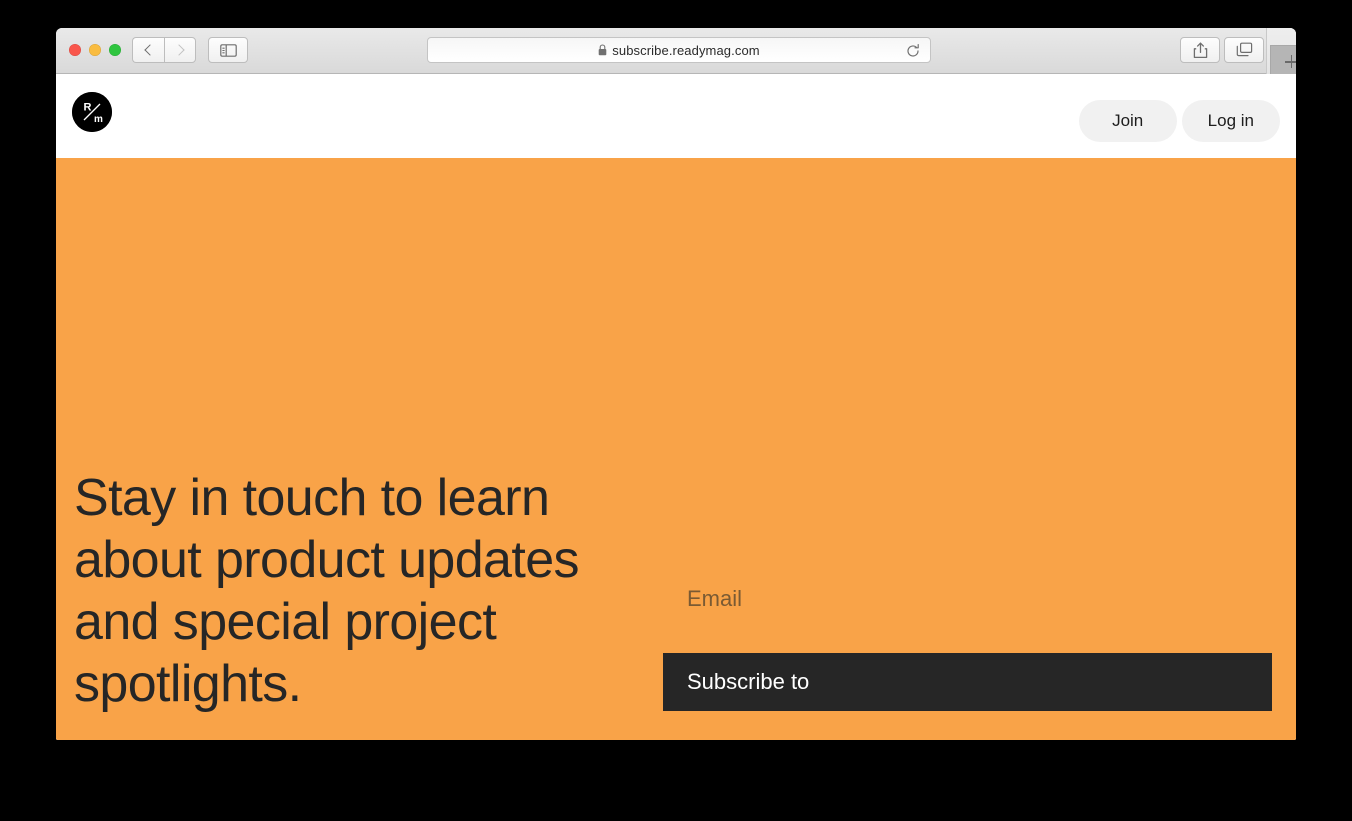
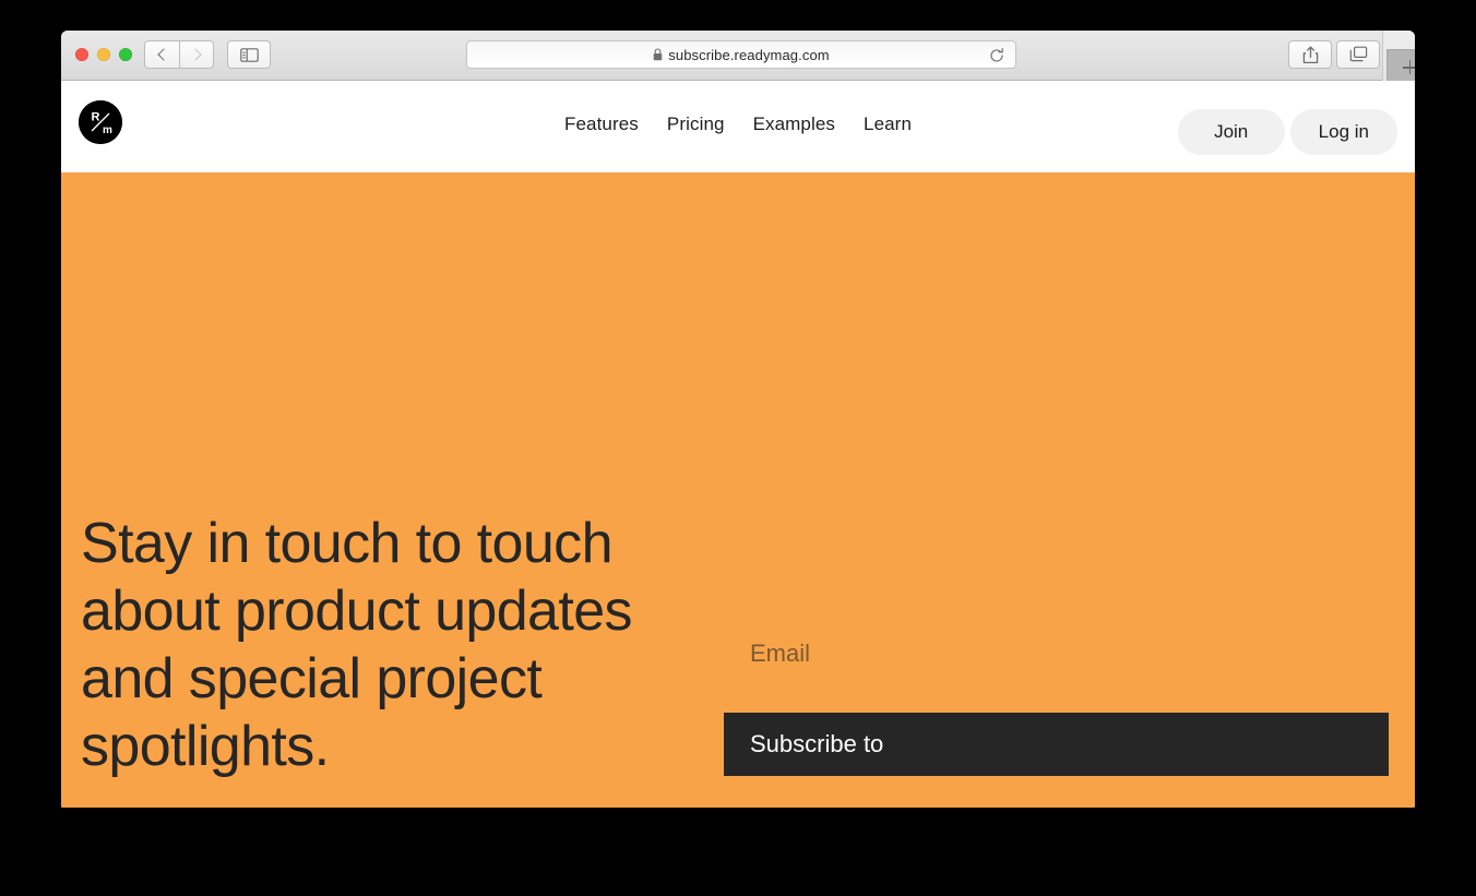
  subscribe.readymag.com
  R
  m
+ Features
+ Pricing
+ Examples
+ Learn
  Join
  Log in
- Stay in touch to learn about product updates and special project spotlights.
+ Stay in touch to touch about product updates and special project spotlights.
  Email
  Subscribe to
